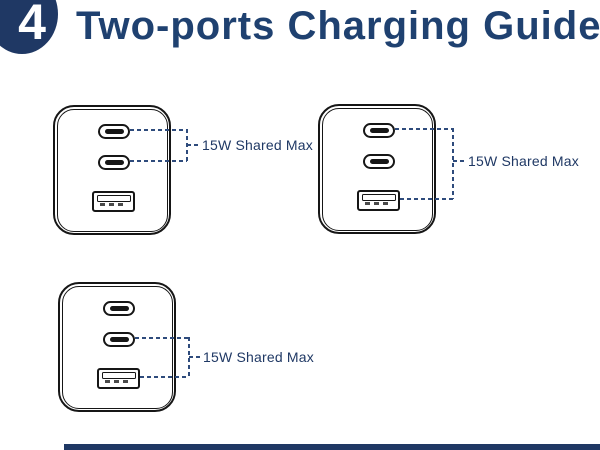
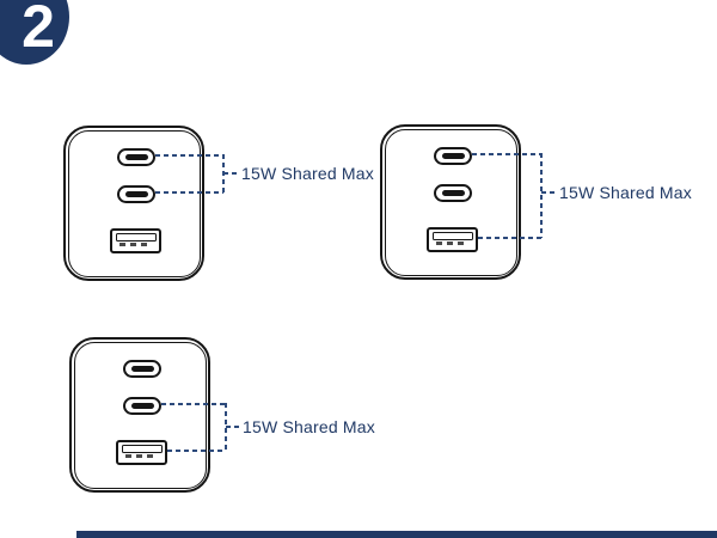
- 4
+ 2
- Two-ports Charging Guide
  15W Shared Max
  15W Shared Max
  15W Shared Max
